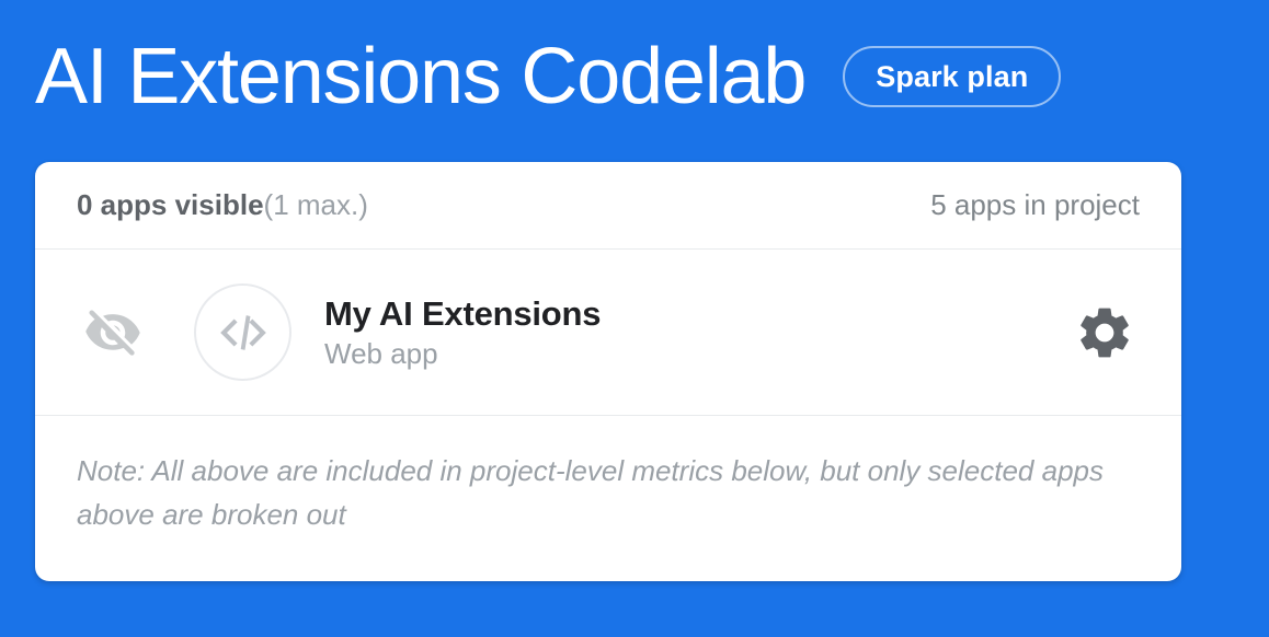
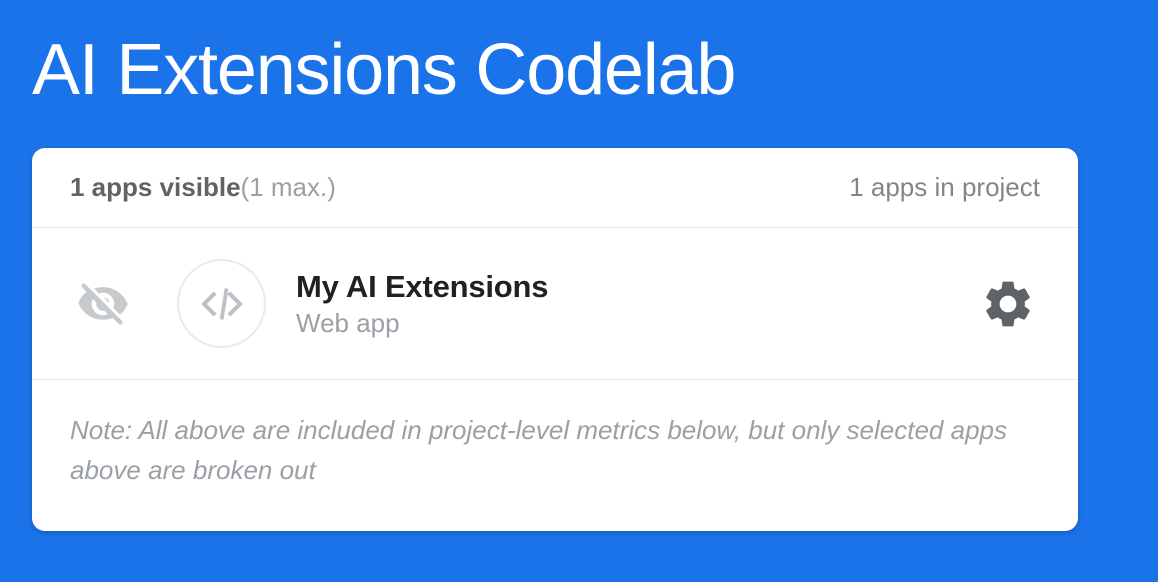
  AI Extensions Codelab
- Spark plan
- 0 apps visible(1 max.)
+ 1 apps visible(1 max.)
- 5 apps in project
+ 1 apps in project
  My AI Extensions
  Web app
  Note: All above are included in project-level metrics below, but only selected apps above are broken out
